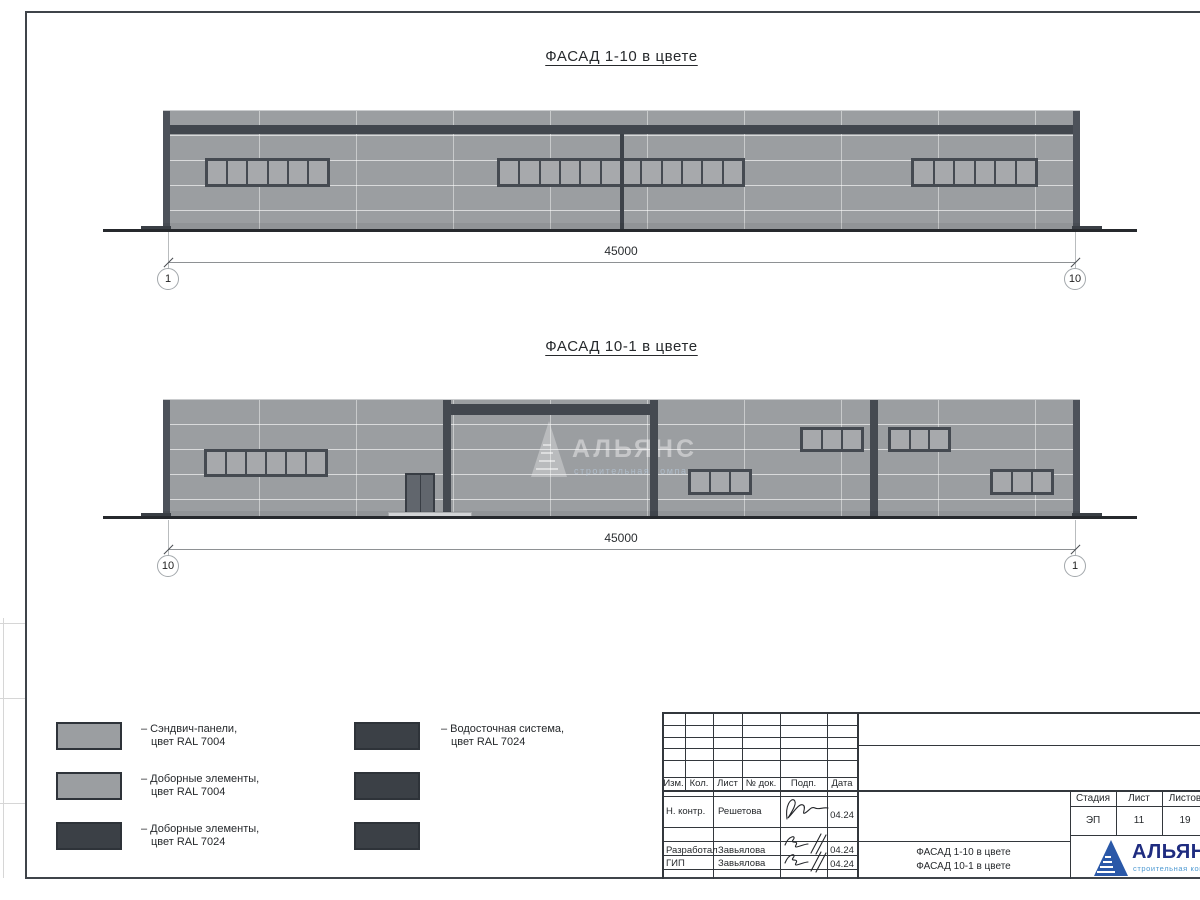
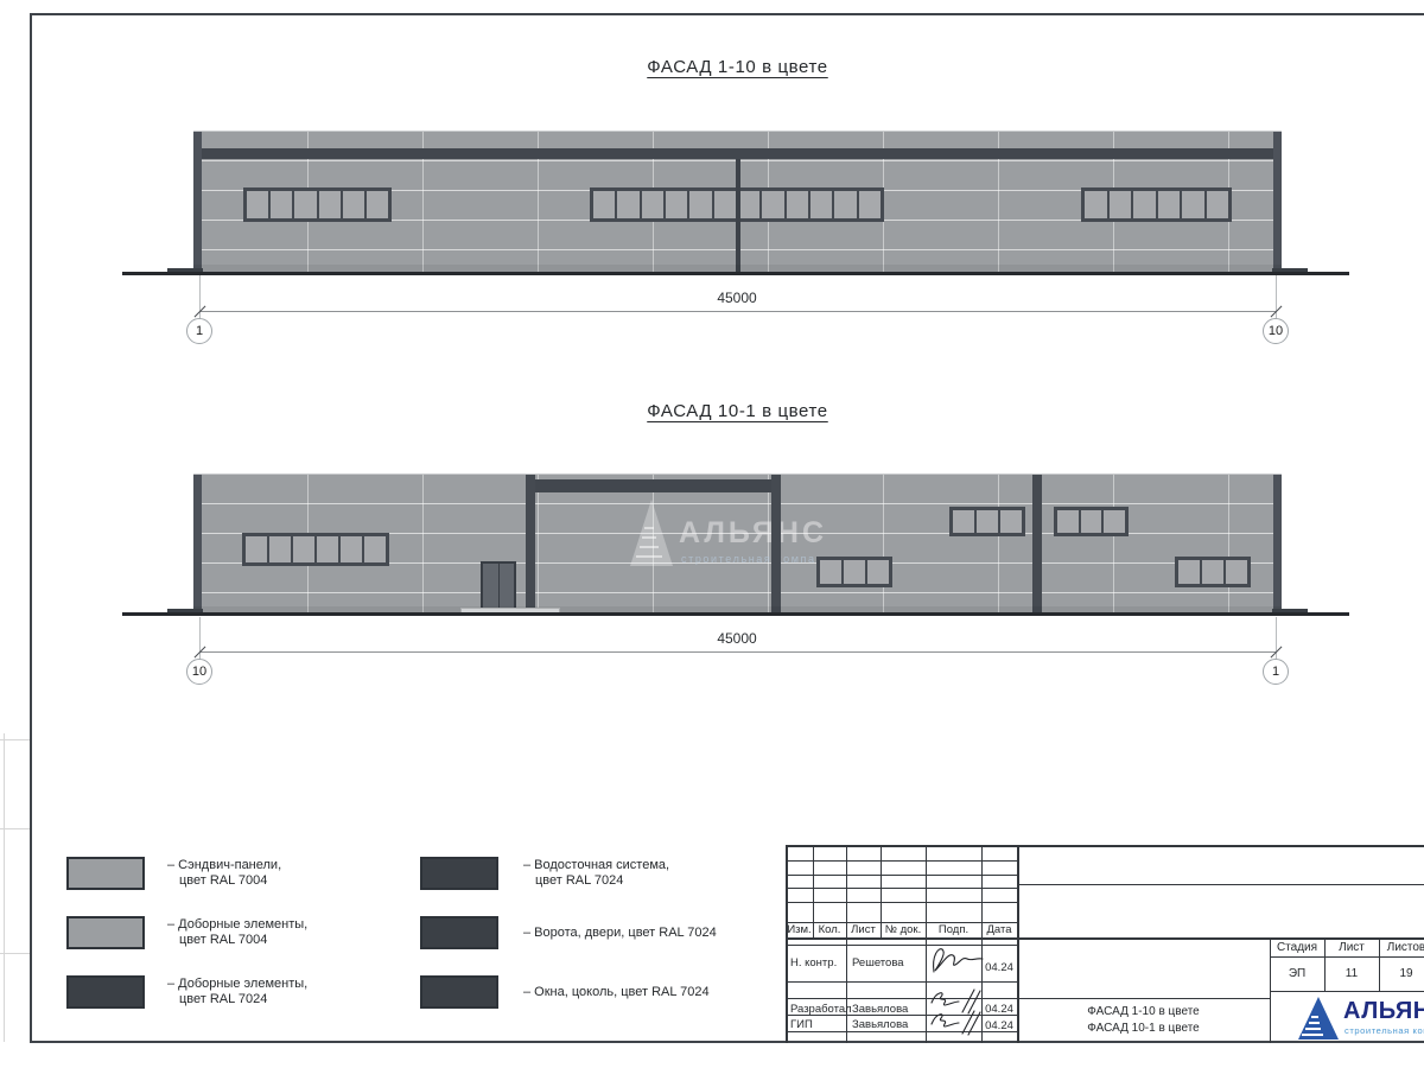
  ФАСАД 1-10 в цвете
  45000
  1
  10
  ФАСАД 10-1 в цвете
  АЛЬЯНС
  строительнаяомпа
  45000
  10
  1
  – Сэндвич-панели,
  цвет RAL 7004
  – Доборные элементы,
  цвет RAL 7004
  – Доборные элементы,
  цвет RAL 7024
  – Водосточная система,
  цвет RAL 7024
+ – Ворота, двери, цвет RAL 7024
+ – Окна, цоколь, цвет RAL 7024
  Изм.
  Кол.
  Лист
  № док.
  Подп.
  Дата
  Н. контр.
  Решетова
  04.24
  Разработал
  Завьялова
  04.24
  ГИП
  Завьялова
  04.24
  ФАСАД 1-10 в цвете
  ФАСАД 10-1 в цвете
  Стадия
  Лист
  Листов
  ЭП
  11
  19
  АЛЬЯН
  строительная ко
